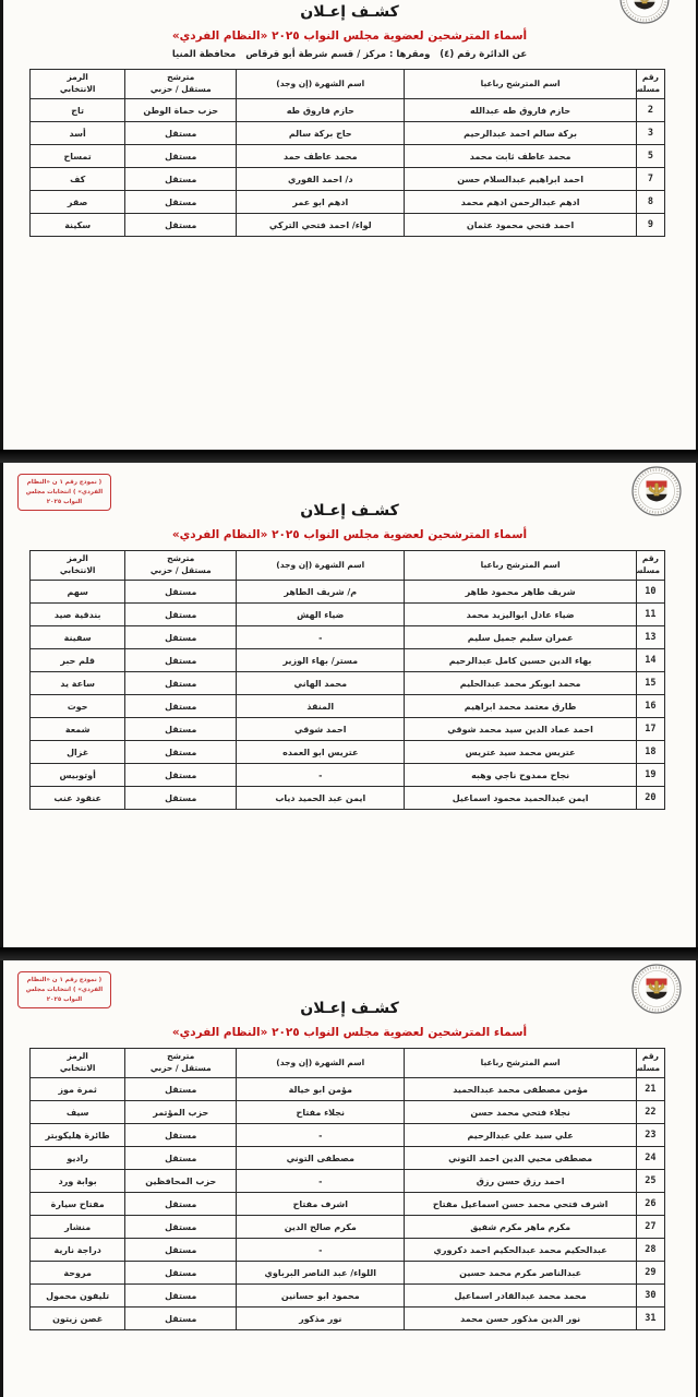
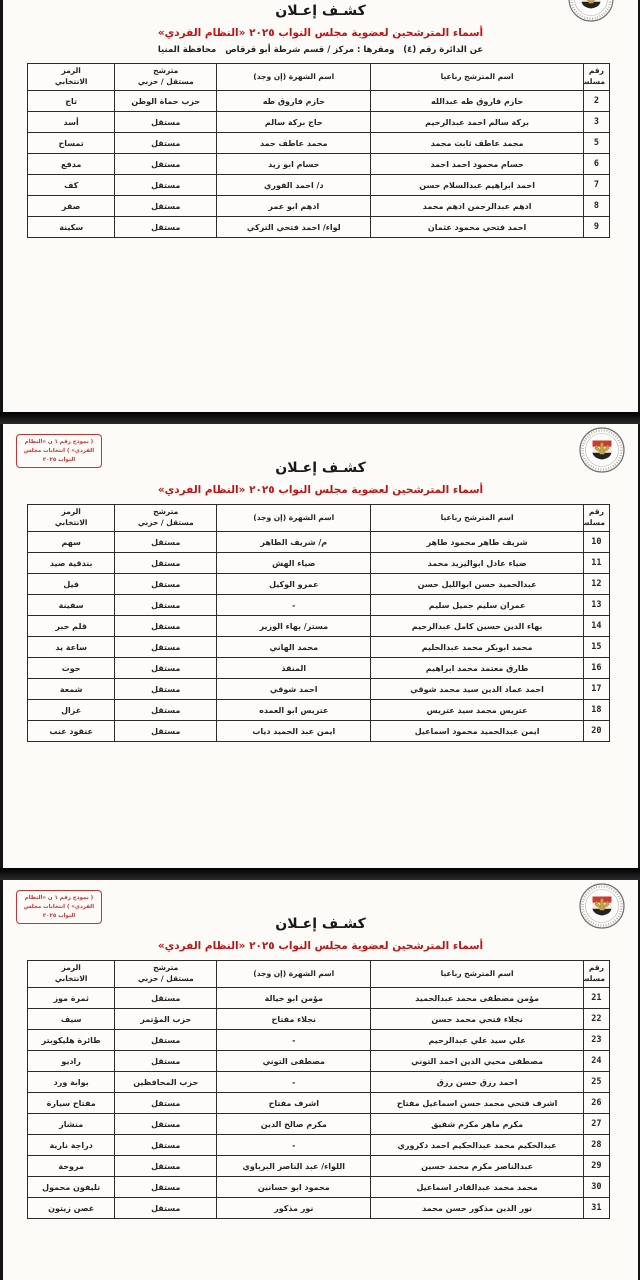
  كشـف إعـلان
  أسماء المترشحين لعضوية مجلس النواب ٢٠٢٥ «النظام الفردي»
  عن الدائرة رقم (٤) ومقرها : مركز / قسم شرطة أبو قرقاص محافظة المنيا
  رقم مسلس	اسم المترشح رباعيا	اسم الشهرة (إن وجد)	مترشح مستقل / حزبي	الرمز الانتخابي
  2	حازم فاروق طه عبدالله	حازم فاروق طه	حزب حماة الوطن	تاج
  3	بركة سالم احمد عبدالرحيم	حاج بركة سالم	مستقل	أسد
  5	محمد عاطف ثابت محمد	محمد عاطف حمد	مستقل	تمساح
+ 6	حسام محمود احمد احمد	حسام ابو زيد	مستقل	مدفع
  7	احمد ابراهيم عبدالسلام حسن	د/ احمد الفوري	مستقل	كف
  8	ادهم عبدالرحمن ادهم محمد	ادهم ابو عمر	مستقل	صقر
  9	احمد فتحي محمود عثمان	لواء/ احمد فتحي التركي	مستقل	سكينة
  كشـف إعـلان
  أسماء المترشحين لعضوية مجلس النواب ٢٠٢٥ «النظام الفردي»
  رقم مسلس	اسم المترشح رباعيا	اسم الشهرة (إن وجد)	مترشح مستقل / حزبي	الرمز الانتخابي
  10	شريف طاهر محمود طاهر	م/ شريف الطاهر	مستقل	سهم
  11	ضياء عادل ابواليزيد محمد	ضياء الهش	مستقل	بندقية صيد
+ 12	عبدالحميد حسن ابوالليل حسن	عمرو الوكيل	مستقل	فيل
  13	عمران سليم جميل سليم	-	مستقل	سفينة
  14	بهاء الدين حسين كامل عبدالرحيم	مستر/ بهاء الوزير	مستقل	قلم حبر
  15	محمد ابوبكر محمد عبدالحليم	محمد الهاني	مستقل	ساعة يد
  16	طارق معتمد محمد ابراهيم	المنقذ	مستقل	حوت
  17	احمد عماد الدين سيد محمد شوقي	احمد شوقي	مستقل	شمعة
  18	عتريس محمد سيد عتريس	عتريس ابو العمده	مستقل	غزال
- 19	نجاح ممدوح ناجي وهبه	-	مستقل	أوتوبيس
  20	ايمن عبدالحميد محمود اسماعيل	ايمن عبد الحميد دياب	مستقل	عنقود عنب
  كشـف إعـلان
  أسماء المترشحين لعضوية مجلس النواب ٢٠٢٥ «النظام الفردي»
  رقم مسلس	اسم المترشح رباعيا	اسم الشهرة (إن وجد)	مترشح مستقل / حزبي	الرمز الانتخابي
  21	مؤمن مصطفى محمد عبدالحميد	مؤمن ابو خيالة	مستقل	ثمرة موز
  22	نجلاء فتحي محمد حسن	نجلاء مفتاح	حزب المؤتمر	سيف
  23	علي سيد علي عبدالرحيم	-	مستقل	طائرة هليكوبتر
  24	مصطفى محيي الدين احمد التوني	مصطفى التوني	مستقل	راديو
  25	احمد رزق حسن رزق	-	حزب المحافظين	بوابة ورد
  26	اشرف فتحي محمد حسن اسماعيل مفتاح	اشرف مفتاح	مستقل	مفتاح سيارة
  27	مكرم ماهر مكرم شفيق	مكرم صالح الدين	مستقل	منشار
  28	عبدالحكيم محمد عبدالحكيم احمد دكروري	-	مستقل	دراجة نارية
  29	عبدالناصر مكرم محمد حسين	اللواء/ عبد الناصر البرباوي	مستقل	مروحة
  30	محمد محمد عبدالقادر اسماعيل	محمود ابو حسانين	مستقل	تليفون محمول
  31	نور الدين مذكور حسن محمد	نور مذكور	مستقل	غصن زيتون
